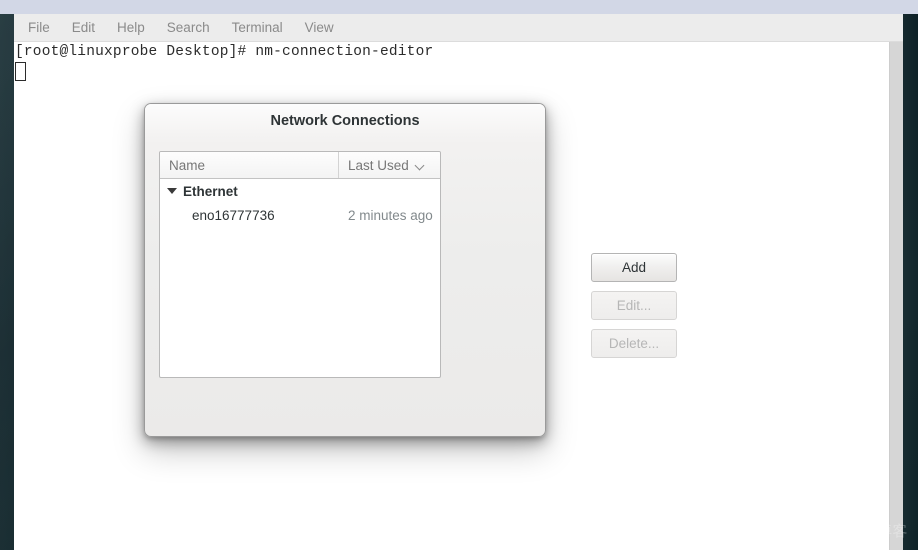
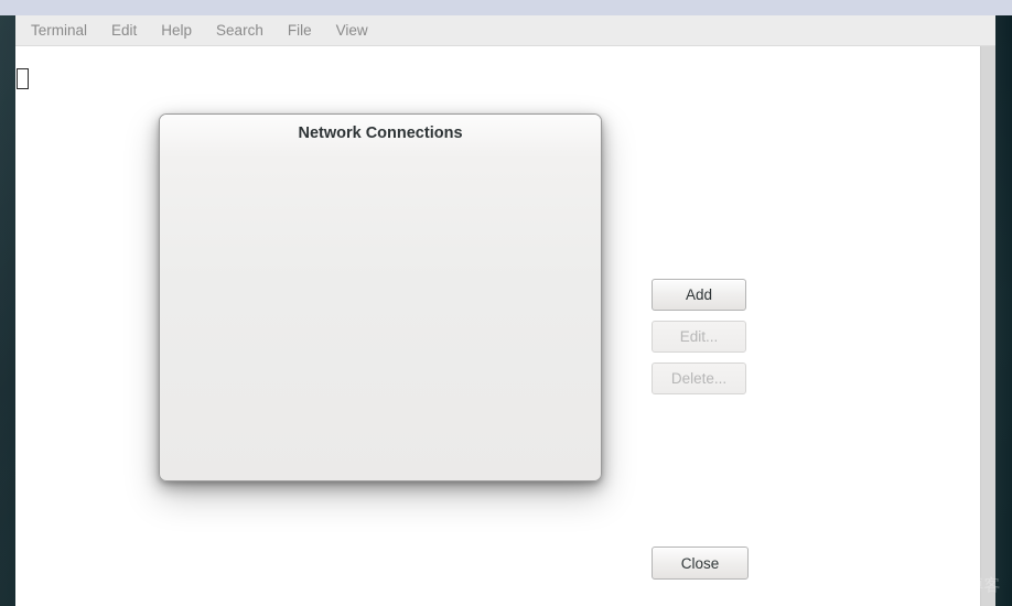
- File
+ Terminal
  Edit
  Help
  Search
- Terminal
+ File
  View
- [root@linuxprobe Desktop]# nm-connection-editor
  Network Connections
- Name
- Last Used
- Ethernet
- eno16777736
- 2 minutes ago
  Add
  Edit...
  Delete...
+ Close
  @51CTO博客
